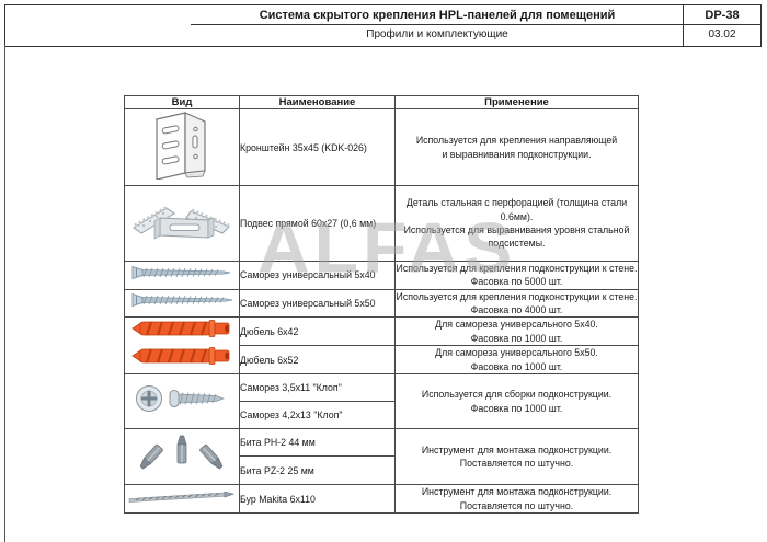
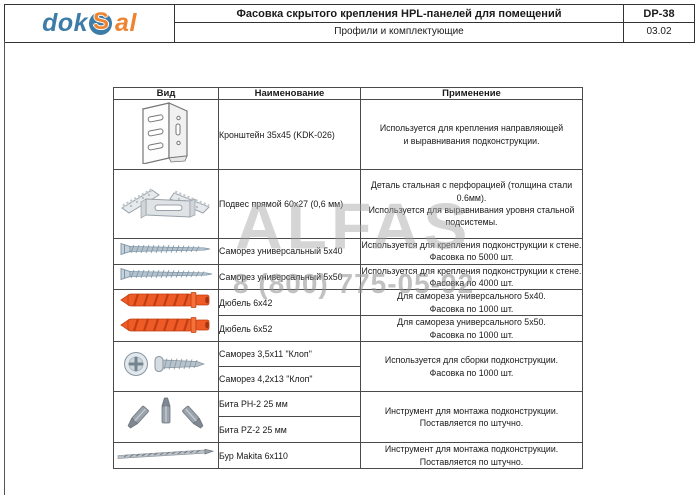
+ dok
+ S
+ al
- Система скрытого крепления HPL-панелей для помещений
+ Фасовка скрытого крепления HPL-панелей для помещений
  Профили и комплектующие
  DP-38
  03.02
  ALFAS
+ 8 (800) 775-05-92
  Вид	Наименование	Применение
  	Кронштейн 35х45 (KDK-026)	Используется для крепления направляющей и выравнивания подконструкции.
  	Подвес прямой 60х27 (0,6 мм)	Деталь стальная с перфорацией (толщина стали 0.6мм). Используется для выравнивания уровня стальной подсистемы.
  	Саморез универсальный 5х40	Используется для крепления подконструкции к стене. Фасовка по 5000 шт.
  	Саморез универсальный 5х50	Используется для крепления подконструкции к стене. Фасовка по 4000 шт.
  	Дюбель 6х42	Для самореза универсального 5х40. Фасовка по 1000 шт.
  Дюбель 6х52	Для самореза универсального 5х50. Фасовка по 1000 шт.
  	Саморез 3,5х11 "Клоп"	Используется для сборки подконструкции. Фасовка по 1000 шт.
  Саморез 4,2х13 "Клоп"
- 	Бита PH-2 44 мм	Инструмент для монтажа подконструкции. Поставляется по штучно.
+ 	Бита PH-2 25 мм	Инструмент для монтажа подконструкции. Поставляется по штучно.
  Бита PZ-2 25 мм
  	Бур Makita 6х110	Инструмент для монтажа подконструкции. Поставляется по штучно.
